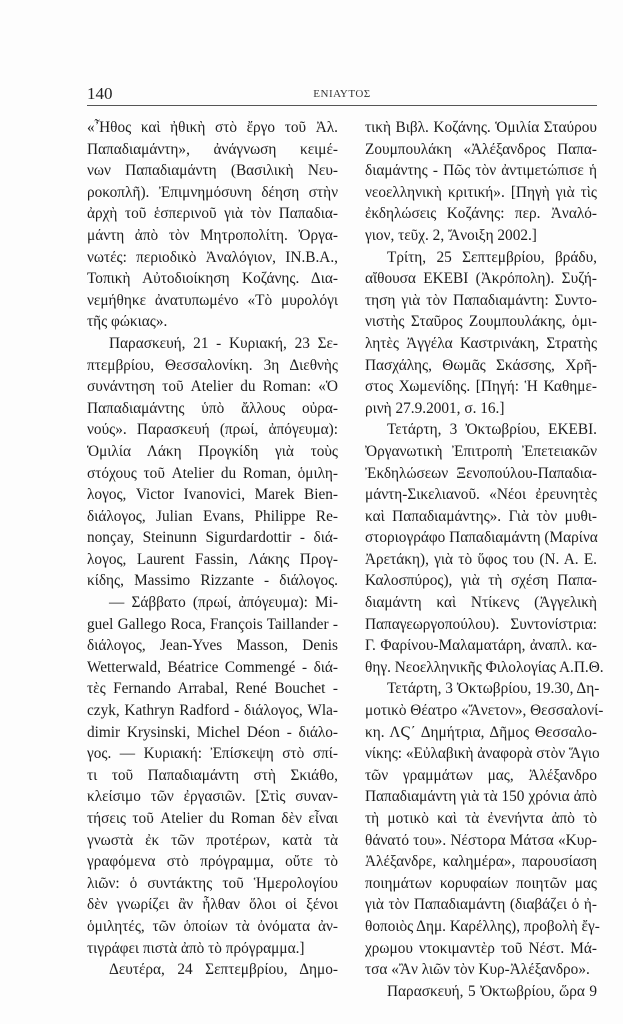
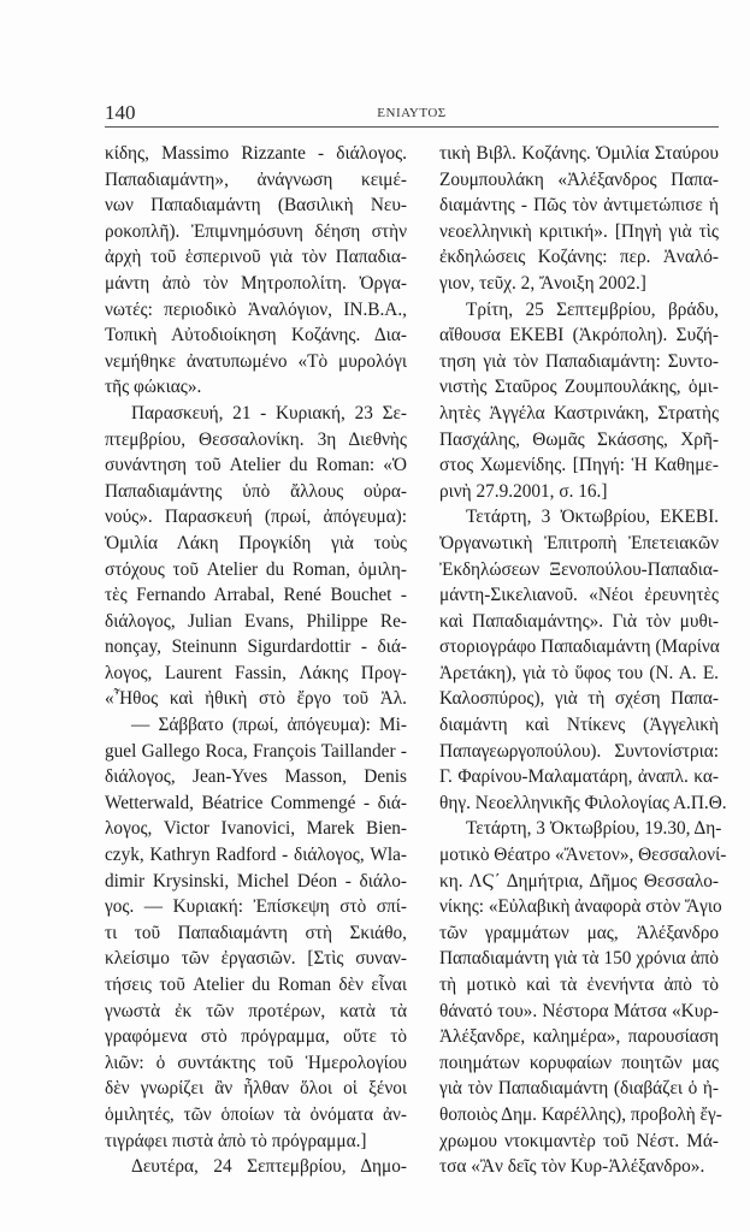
  140
  ΕΝΙΑΥΤΟΣ
- «Ἦθος καὶ ἠθικὴ στὸ ἔργο τοῦ Ἀλ.
+ κίδης, Massimo Rizzante - διάλογος.
  Παπαδιαμάντη», ἀνάγνωση κειμέ-
  νων Παπαδιαμάντη (Βασιλικὴ Νευ-
  ροκοπλῆ). Ἐπιμνημόσυνη δέηση στὴν
  ἀρχὴ τοῦ ἑσπερινοῦ γιὰ τὸν Παπαδια-
  μάντη ἀπὸ τὸν Μητροπολίτη. Ὀργα-
  νωτές: περιοδικὸ Ἀναλόγιον, IN.B.A.,
  Τοπικὴ Αὐτοδιοίκηση Κοζάνης. Δια-
  νεμήθηκε ἀνατυπωμένο «Τὸ μυρολόγι
  τῆς φώκιας».
  Παρασκευή, 21 - Κυριακή, 23 Σε-
  πτεμβρίου, Θεσσαλονίκη. 3η Διεθνὴς
  συνάντηση τοῦ Atelier du Roman: «Ὁ
  Παπαδιαμάντης ὑπὸ ἄλλους οὐρα-
  νούς». Παρασκευή (πρωί, ἀπόγευμα):
  Ὁμιλία Λάκη Προγκίδη γιὰ τοὺς
  στόχους τοῦ Atelier du Roman, ὁμιλη-
- λογος, Victor Ivanovici, Marek Bien-
+ τὲς Fernando Arrabal, René Bouchet -
  διάλογος, Julian Evans, Philippe Re-
  nonçay, Steinunn Sigurdardottir - διά-
  λογος, Laurent Fassin, Λάκης Προγ-
- κίδης, Massimo Rizzante - διάλογος.
+ «Ἦθος καὶ ἠθικὴ στὸ ἔργο τοῦ Ἀλ.
  — Σάββατο (πρωί, ἀπόγευμα): Mi-
  guel Gallego Roca, François Taillander -
  διάλογος, Jean-Yves Masson, Denis
  Wetterwald, Béatrice Commengé - διά-
- τὲς Fernando Arrabal, René Bouchet -
+ λογος, Victor Ivanovici, Marek Bien-
  czyk, Kathryn Radford - διάλογος, Wla-
  dimir Krysinski, Michel Déon - διάλο-
  γος. — Κυριακή: Ἐπίσκεψη στὸ σπί-
  τι τοῦ Παπαδιαμάντη στὴ Σκιάθο,
  κλείσιμο τῶν ἐργασιῶν. [Στὶς συναν-
  τήσεις τοῦ Atelier du Roman δὲν εἶναι
  γνωστὰ ἐκ τῶν προτέρων, κατὰ τὰ
  γραφόμενα στὸ πρόγραμμα, οὔτε τὸ
  λιῶν: ὁ συντάκτης τοῦ Ἡμερολογίου
  δὲν γνωρίζει ἂν ἦλθαν ὅλοι οἱ ξένοι
  ὁμιλητές, τῶν ὁποίων τὰ ὀνόματα ἀν-
  τιγράφει πιστὰ ἀπὸ τὸ πρόγραμμα.]
  Δευτέρα, 24 Σεπτεμβρίου, Δημο-
  τικὴ Βιβλ. Κοζάνης. Ὁμιλία Σταύρου
  Ζουμπουλάκη «Ἀλέξανδρος Παπα-
  διαμάντης - Πῶς τὸν ἀντιμετώπισε ἡ
  νεοελληνικὴ κριτική». [Πηγὴ γιὰ τὶς
  ἐκδηλώσεις Κοζάνης: περ. Ἀναλό-
  γιον, τεῦχ. 2, Ἄνοιξη 2002.]
  Τρίτη, 25 Σεπτεμβρίου, βράδυ,
  αἴθουσα ΕΚΕΒΙ (Ἀκρόπολη). Συζή-
  τηση γιὰ τὸν Παπαδιαμάντη: Συντο-
  νιστὴς Σταῦρος Ζουμπουλάκης, ὁμι-
  λητὲς Ἀγγέλα Καστρινάκη, Στρατὴς
  Πασχάλης, Θωμᾶς Σκάσσης, Χρῆ-
  στος Χωμενίδης. [Πηγή: Ἡ Καθημε-
  ρινὴ 27.9.2001, σ. 16.]
  Τετάρτη, 3 Ὀκτωβρίου, ΕΚΕΒΙ.
  Ὀργανωτικὴ Ἐπιτροπὴ Ἐπετειακῶν
  Ἐκδηλώσεων Ξενοπούλου-Παπαδια-
  μάντη-Σικελιανοῦ. «Νέοι ἐρευνητὲς
  καὶ Παπαδιαμάντης». Γιὰ τὸν μυθι-
  στοριογράφο Παπαδιαμάντη (Μαρίνα
  Ἀρετάκη), γιὰ τὸ ὕφος του (Ν. Α. Ε.
  Καλοσπύρος), γιὰ τὴ σχέση Παπα-
  διαμάντη καὶ Ντίκενς (Ἀγγελικὴ
  Παπαγεωργοπούλου). Συντονίστρια:
  Γ. Φαρίνου-Μαλαματάρη, ἀναπλ. κα-
  θηγ. Νεοελληνικῆς Φιλολογίας Α.Π.Θ.
  Τετάρτη, 3 Ὀκτωβρίου, 19.30, Δη-
  μοτικὸ Θέατρο «Ἄνετον», Θεσσαλονί-
  κη. ΛϚ΄ Δημήτρια, Δῆμος Θεσσαλο-
  νίκης: «Εὐλαβικὴ ἀναφορὰ στὸν Ἅγιο
  τῶν γραμμάτων μας, Ἀλέξανδρο
  Παπαδιαμάντη γιὰ τὰ 150 χρόνια ἀπὸ
  τὴ μοτικὸ καὶ τὰ ἐνενήντα ἀπὸ τὸ
  θάνατό του». Νέστορα Μάτσα «Κυρ-
  Ἀλέξανδρε, καλημέρα», παρουσίαση
  ποιημάτων κορυφαίων ποιητῶν μας
  γιὰ τὸν Παπαδιαμάντη (διαβάζει ὁ ἠ-
  θοποιὸς Δημ. Καρέλλης), προβολὴ ἔγ-
  χρωμου ντοκιμαντὲρ τοῦ Νέστ. Μά-
- τσα «Ἂν λιῶν τὸν Κυρ-Ἀλέξανδρο».
+ τσα «Ἂν δεῖς τὸν Κυρ-Ἀλέξανδρο».
- Παρασκευή, 5 Ὀκτωβρίου, ὥρα 9
